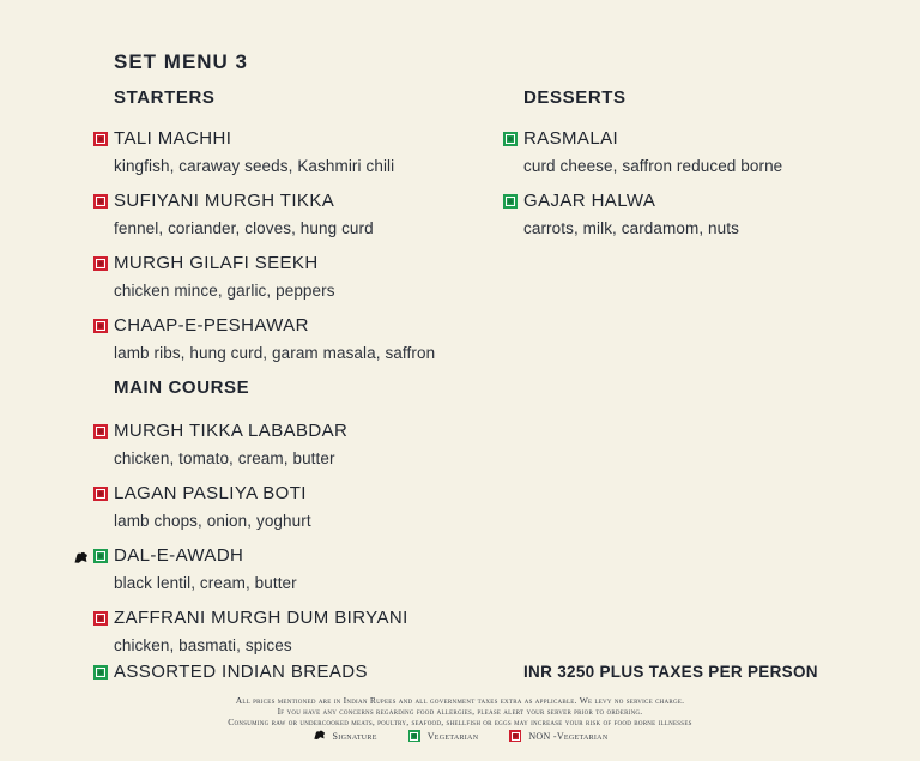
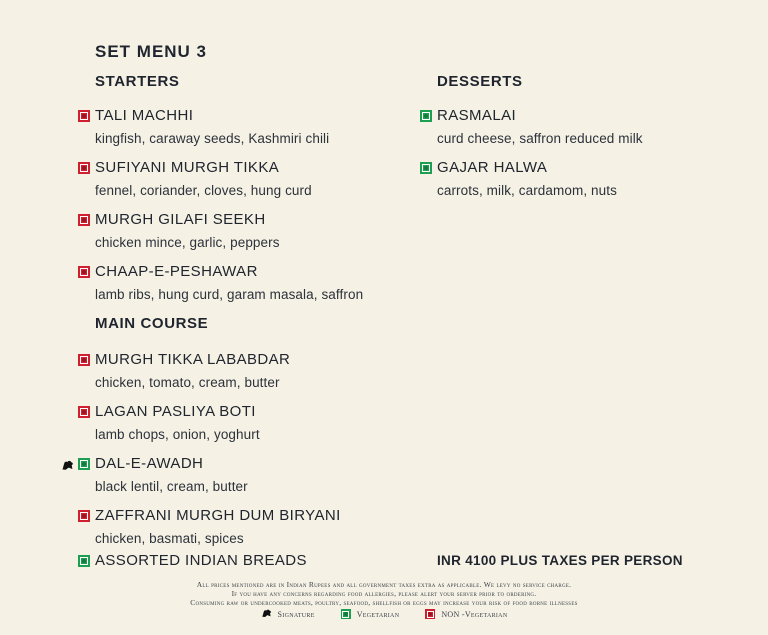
  SET MENU 3
  STARTERS
  TALI MACHHI
  kingfish, caraway seeds, Kashmiri chili
  SUFIYANI MURGH TIKKA
  fennel, coriander, cloves, hung curd
  MURGH GILAFI SEEKH
  chicken mince, garlic, peppers
  CHAAP-E-PESHAWAR
  lamb ribs, hung curd, garam masala, saffron
  MAIN COURSE
  MURGH TIKKA LABABDAR
  chicken, tomato, cream, butter
  LAGAN PASLIYA BOTI
  lamb chops, onion, yoghurt
  DAL-E-AWADH
  black lentil, cream, butter
  ZAFFRANI MURGH DUM BIRYANI
  chicken, basmati, spices
  ASSORTED INDIAN BREADS
  DESSERTS
  RASMALAI
- curd cheese, saffron reduced borne
+ curd cheese, saffron reduced milk
  GAJAR HALWA
  carrots, milk, cardamom, nuts
- INR 3250 PLUS TAXES PER PERSON
+ INR 4100 PLUS TAXES PER PERSON
  All prices mentioned are in Indian Rupees and all government taxes extra as applicable. We levy no service charge.
  If you have any concerns regarding food allergies, please alert your server prior to ordering.
  Consuming raw or undercooked meats, poultry, seafood, shellfish or eggs may increase your risk of food borne illnesses
  Signature
  Vegetarian
  NON -Vegetarian
